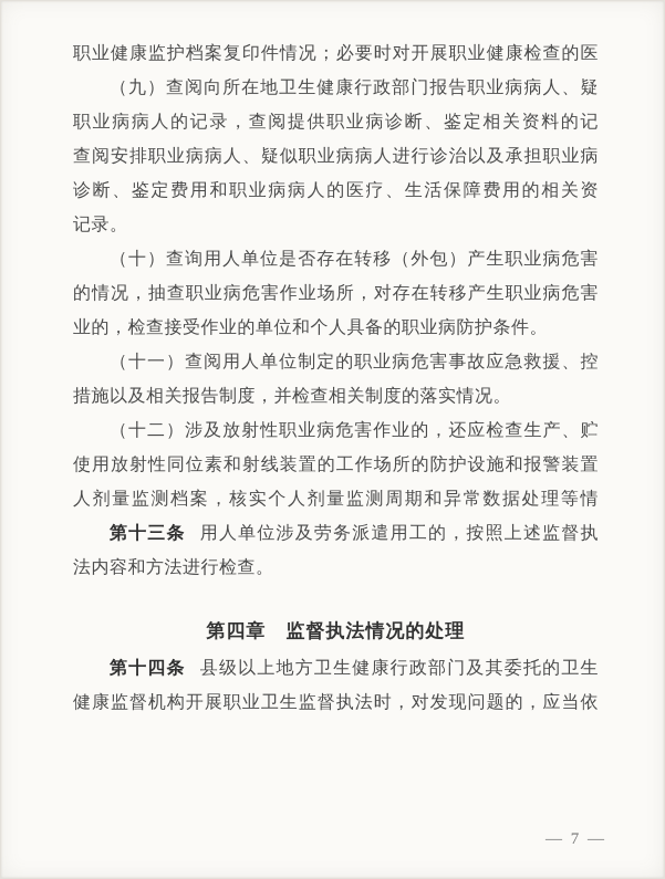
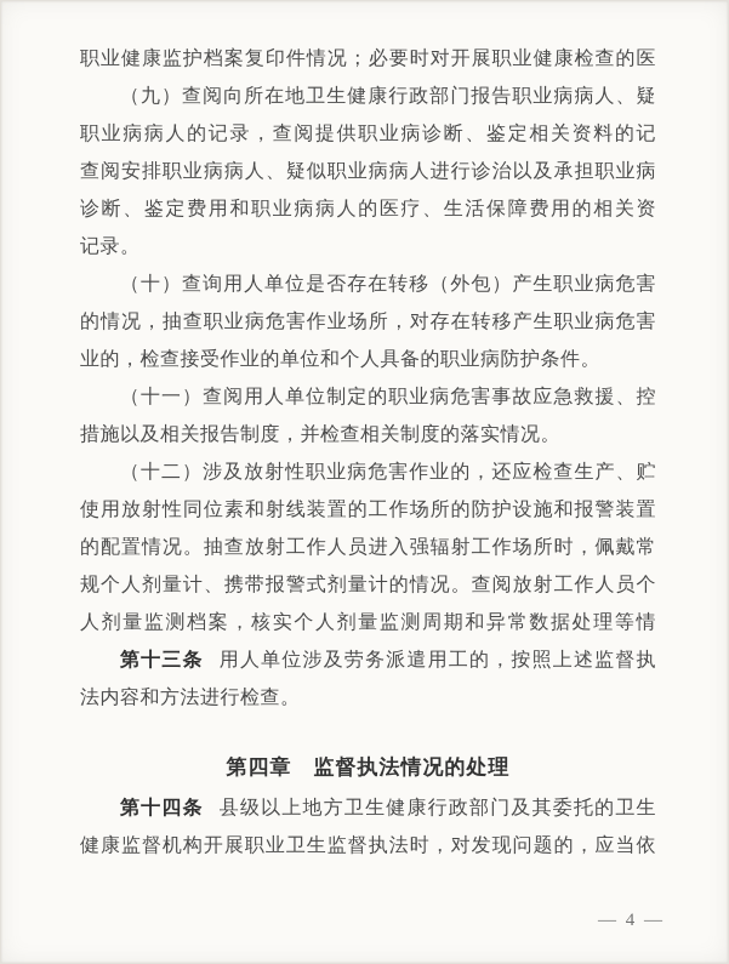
  职业健康监护档案复印件情况；必要时对开展职业健康检查的医
  （九）查阅向所在地卫生健康行政部门报告职业病病人、疑
  职业病病人的记录，查阅提供职业病诊断、鉴定相关资料的记
  查阅安排职业病病人、疑似职业病病人进行诊治以及承担职业病
  诊断、鉴定费用和职业病病人的医疗、生活保障费用的相关资
  记录。
  （十）查询用人单位是否存在转移（外包）产生职业病危害
  的情况，抽查职业病危害作业场所，对存在转移产生职业病危害
  业的，检查接受作业的单位和个人具备的职业病防护条件。
  （十一）查阅用人单位制定的职业病危害事故应急救援、控
  措施以及相关报告制度，并检查相关制度的落实情况。
  （十二）涉及放射性职业病危害作业的，还应检查生产、贮
  使用放射性同位素和射线装置的工作场所的防护设施和报警装置
+ 的配置情况。抽查放射工作人员进入强辐射工作场所时，佩戴常
+ 规个人剂量计、携带报警式剂量计的情况。查阅放射工作人员个
  人剂量监测档案，核实个人剂量监测周期和异常数据处理等情
  第十三条 用人单位涉及劳务派遣用工的，按照上述监督执
  法内容和方法进行检查。
  第四章 监督执法情况的处理
  第十四条 县级以上地方卫生健康行政部门及其委托的卫生
  健康监督机构开展职业卫生监督执法时，对发现问题的，应当依
- — 7 —
+ — 4 —
